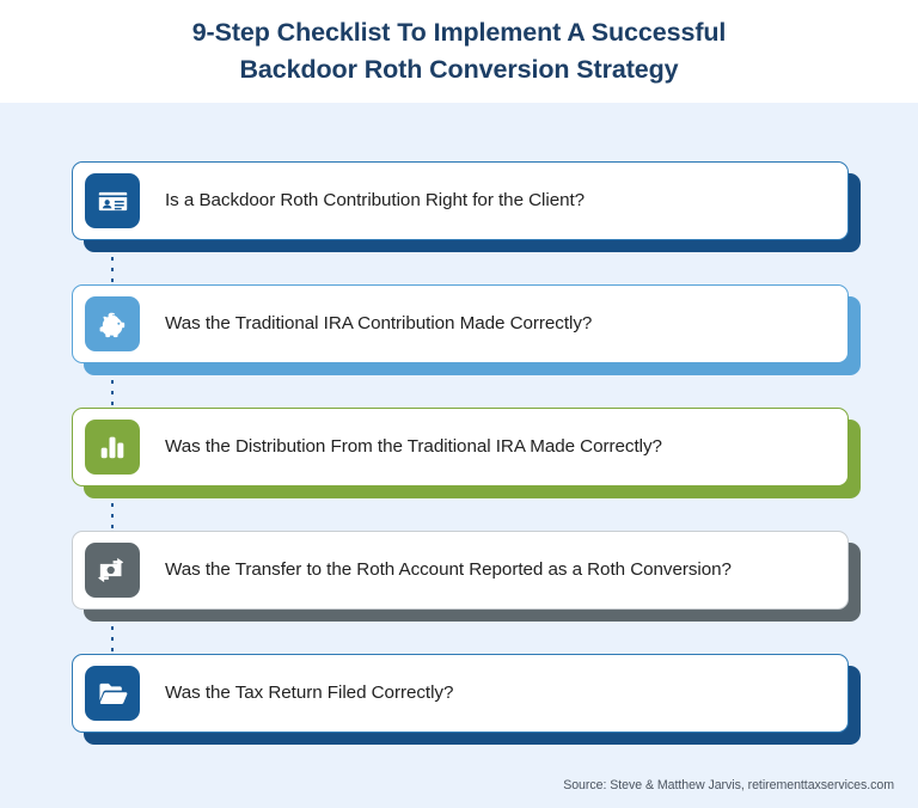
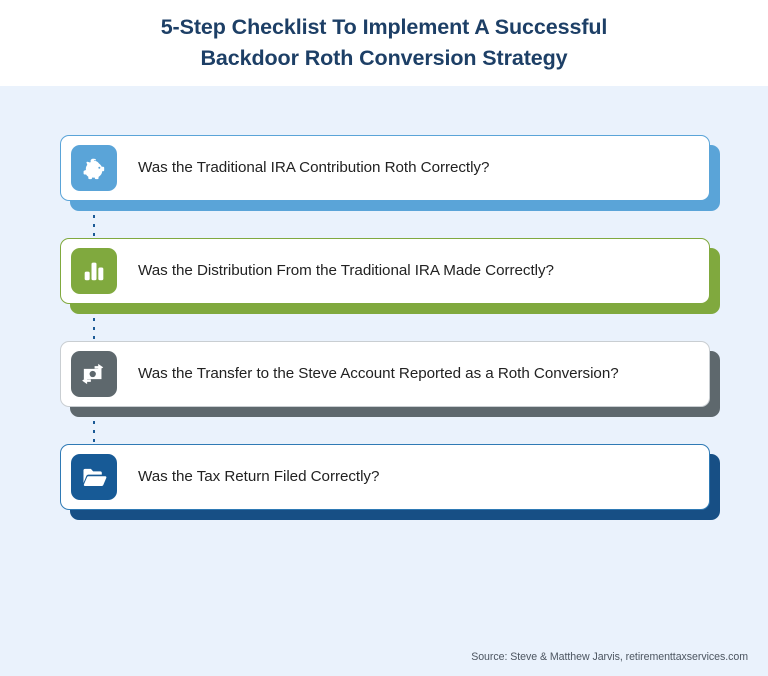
- 9-Step Checklist To Implement A Successful
+ 5-Step Checklist To Implement A Successful
  Backdoor Roth Conversion Strategy
- Is a Backdoor Roth Contribution Right for the Client?
- Was the Traditional IRA Contribution Made Correctly?
+ Was the Traditional IRA Contribution Roth Correctly?
  Was the Distribution From the Traditional IRA Made Correctly?
- Was the Transfer to the Roth Account Reported as a Roth Conversion?
+ Was the Transfer to the Steve Account Reported as a Roth Conversion?
  Was the Tax Return Filed Correctly?
  Source: Steve & Matthew Jarvis, retirementtaxservices.com
